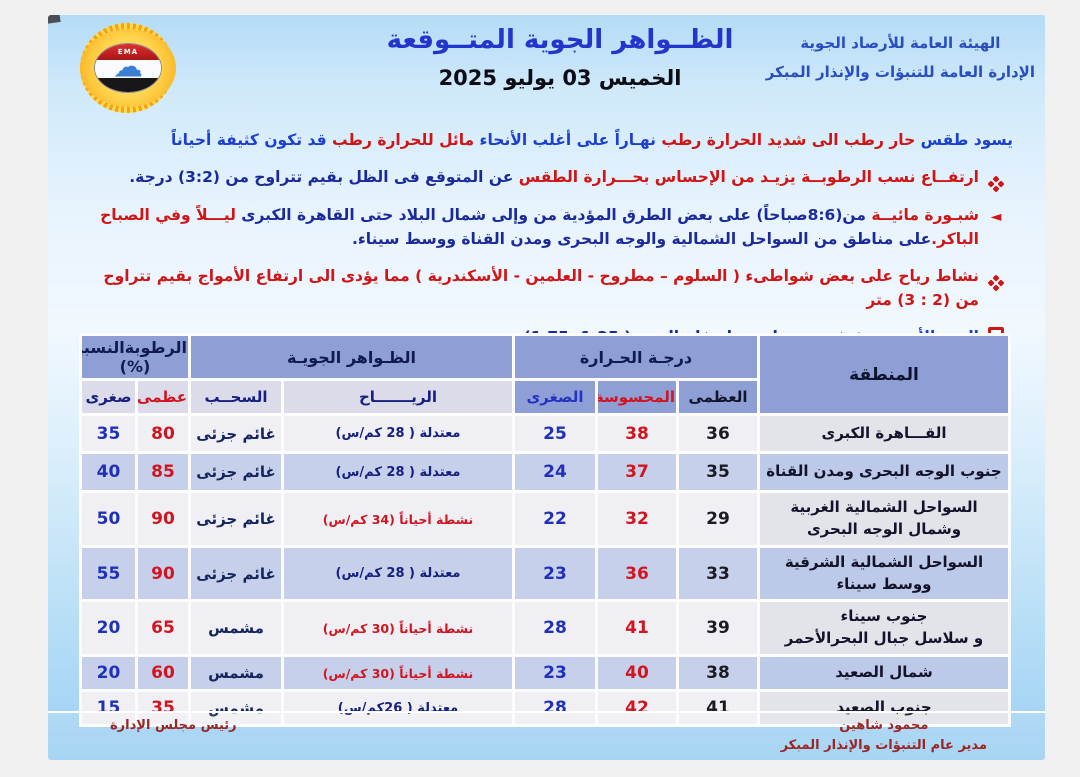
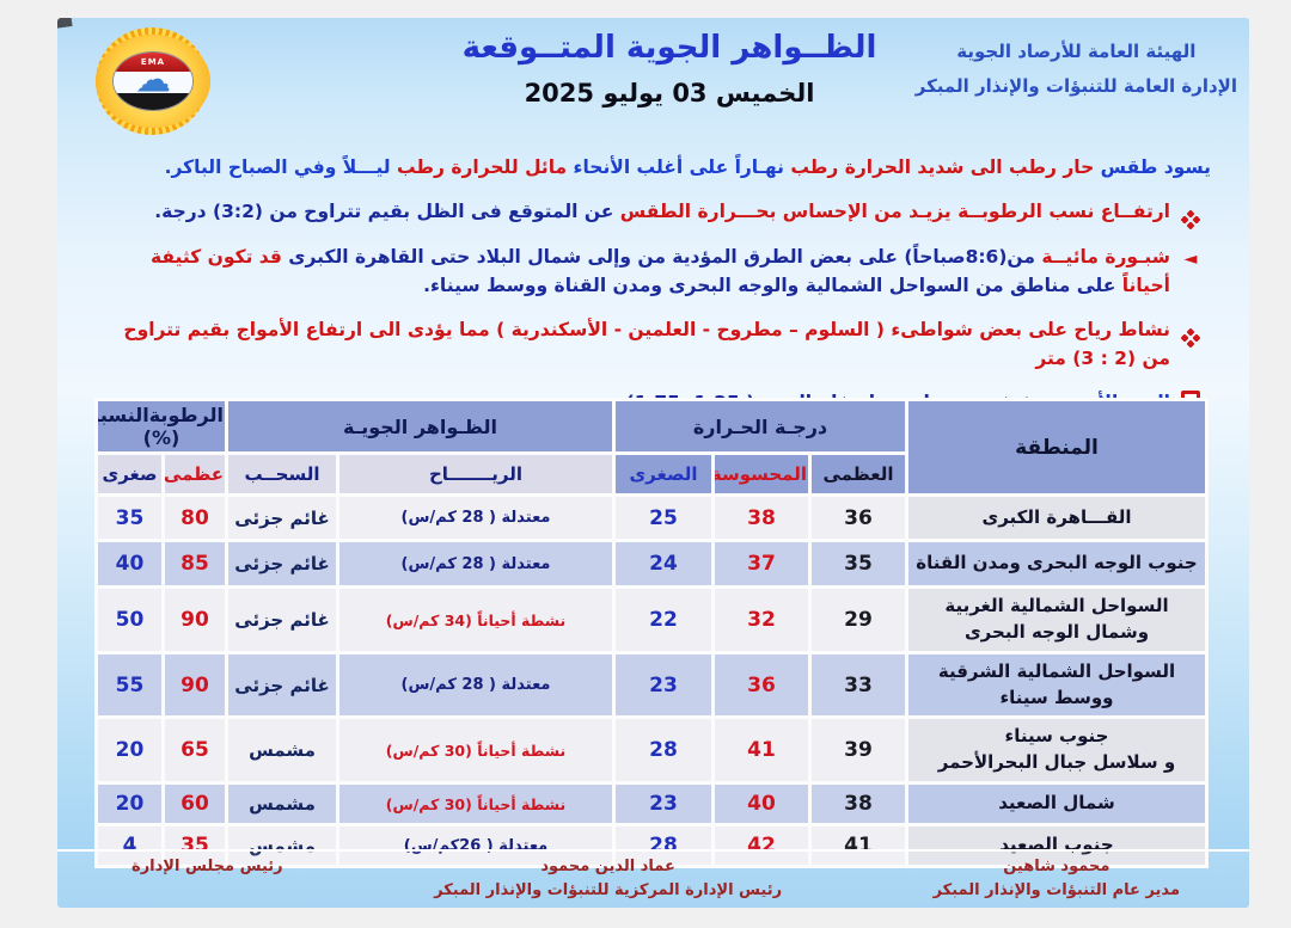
  EMA
  ☁
  الظــواهر الجوية المتــوقعة
  الخميس 03 يوليو 2025
  الهيئة العامة للأرصاد الجوية
  الإدارة العامة للتنبؤات والإنذار المبكر
- يسود طقس حار رطب الى شديد الحرارة رطب نهـاراً على أغلب الأنحاء مائل للحرارة رطب قد تكون كثيفة أحياناً
+ يسود طقس حار رطب الى شديد الحرارة رطب نهـاراً على أغلب الأنحاء مائل للحرارة رطب ليـــلاً وفي الصباح الباكر.
  ارتفــاع نسب الرطوبــة يزيـد من الإحساس بحـــرارة الطقس عن المتوقع فى الظل بقيم تتراوح من (3:2) درجة.
  ◄
- شبـورة مائيــة من(8:6صباحاً) على بعض الطرق المؤدية من وإلى شمال البلاد حتى القاهرة الكبرى ليـــلاً وفي الصباح الباكر.على مناطق من السواحل الشمالية والوجه البحرى ومدن القناة ووسط سيناء.
+ شبـورة مائيــة من(8:6صباحاً) على بعض الطرق المؤدية من وإلى شمال البلاد حتى القاهرة الكبرى قد تكون كثيفة أحياناً على مناطق من السواحل الشمالية والوجه البحرى ومدن القناة ووسط سيناء.
  نشاط رياح على بعض شواطىء ( السلوم – مطروح - العلمين - الأسكندرية ) مما يؤدى الى ارتفاع الأمواج بقيم تتراوح من (2 : 3) متر
  المنطقة	درجـة الحـرارة	الظـواهر الجويـة	الرطوبةالنسب (%)
  العظمى	المحسوسة	الصغرى	الريـــــــاح	السحــب	عظمى	صغرى
  القـــاهرة الكبرى	36	38	25	معتدلة ( 28 كم/س)	غائم جزئى	80	35
  جنوب الوجه البحرى ومدن القناة	35	37	24	معتدلة ( 28 كم/س)	غائم جزئى	85	40
  السواحل الشمالية الغربية وشمال الوجه البحرى	29	32	22	نشطة أحياناً (34 كم/س)	غائم جزئى	90	50
  السواحل الشمالية الشرقية ووسط سيناء	33	36	23	معتدلة ( 28 كم/س)	غائم جزئى	90	55
  جنوب سيناء و سلاسل جبال البحرالأحمر	39	41	28	نشطة أحياناً (30 كم/س)	مشمس	65	20
  شمال الصعيد	38	40	23	نشطة أحياناً (30 كم/س)	مشمس	60	20
- جنوب الصعيد	41	42	28	معتدلة ( 26كم/س)	مشمس	35	15
+ جنوب الصعيد	41	42	28	معتدلة ( 26كم/س)	مشمس	35	4
  محمود شاهين
  مدير عام التنبؤات والإنذار المبكر
+ عماد الدين محمود
+ رئيس الإدارة المركزية للتنبؤات والإنذار المبكر
  رئيس مجلس الإدارة
